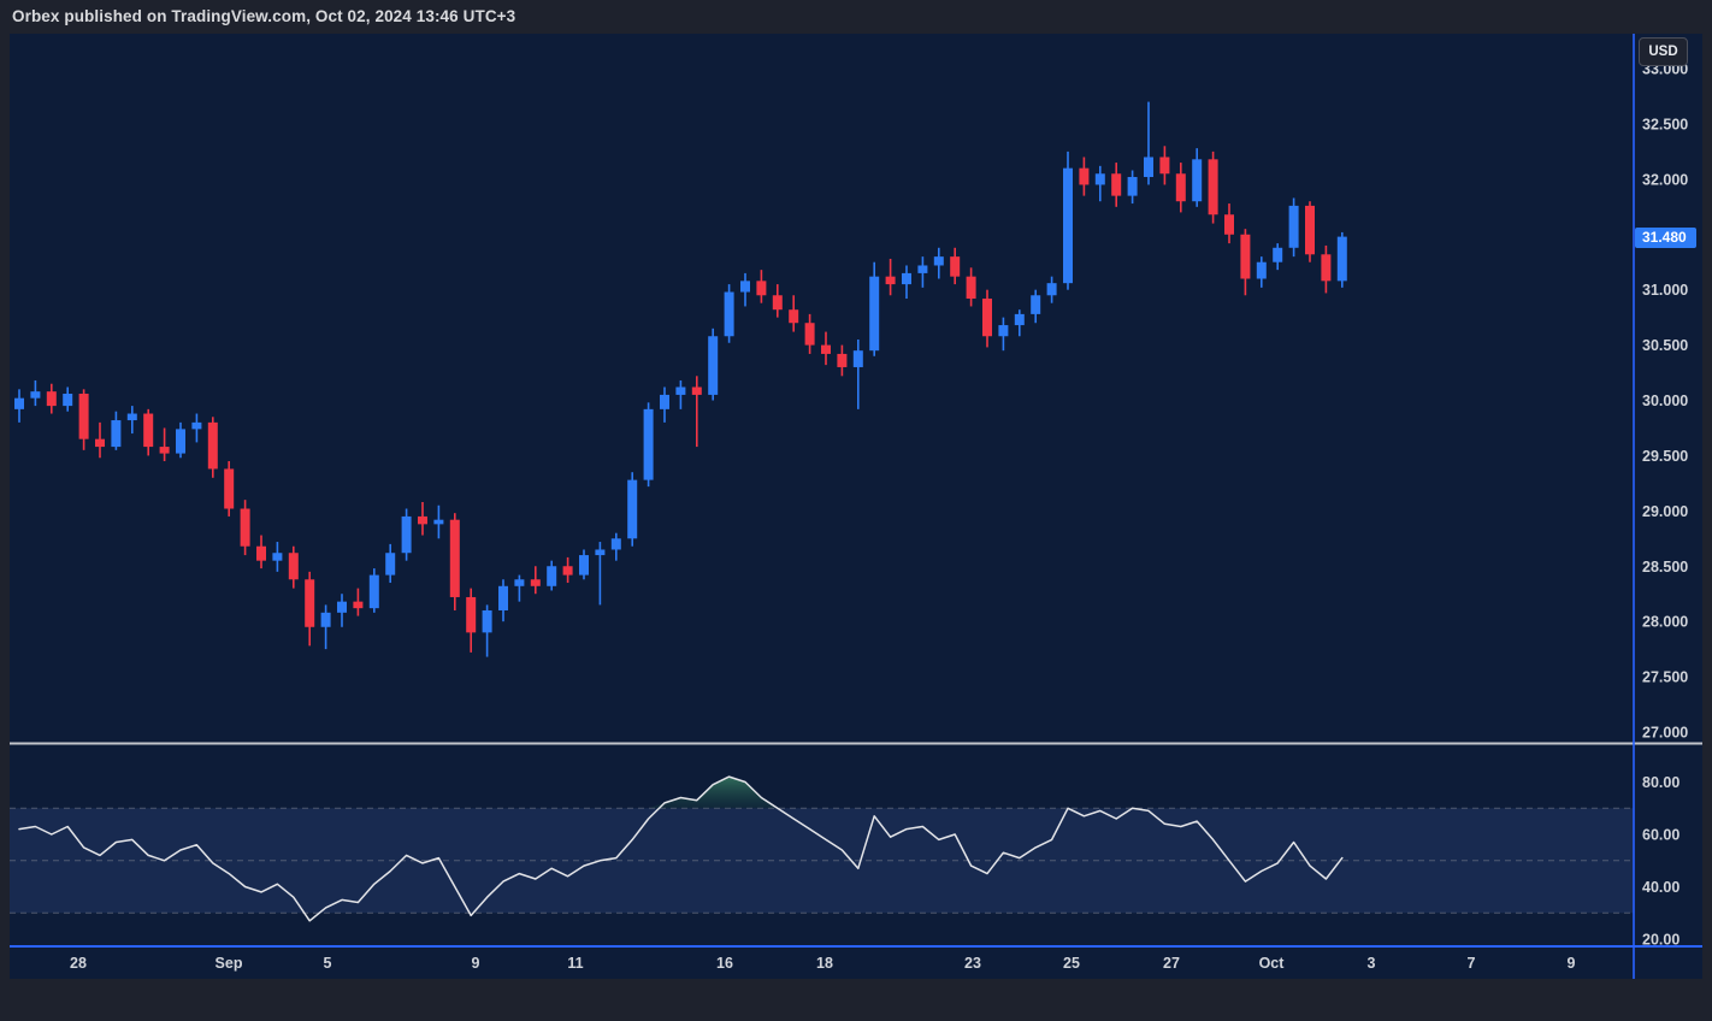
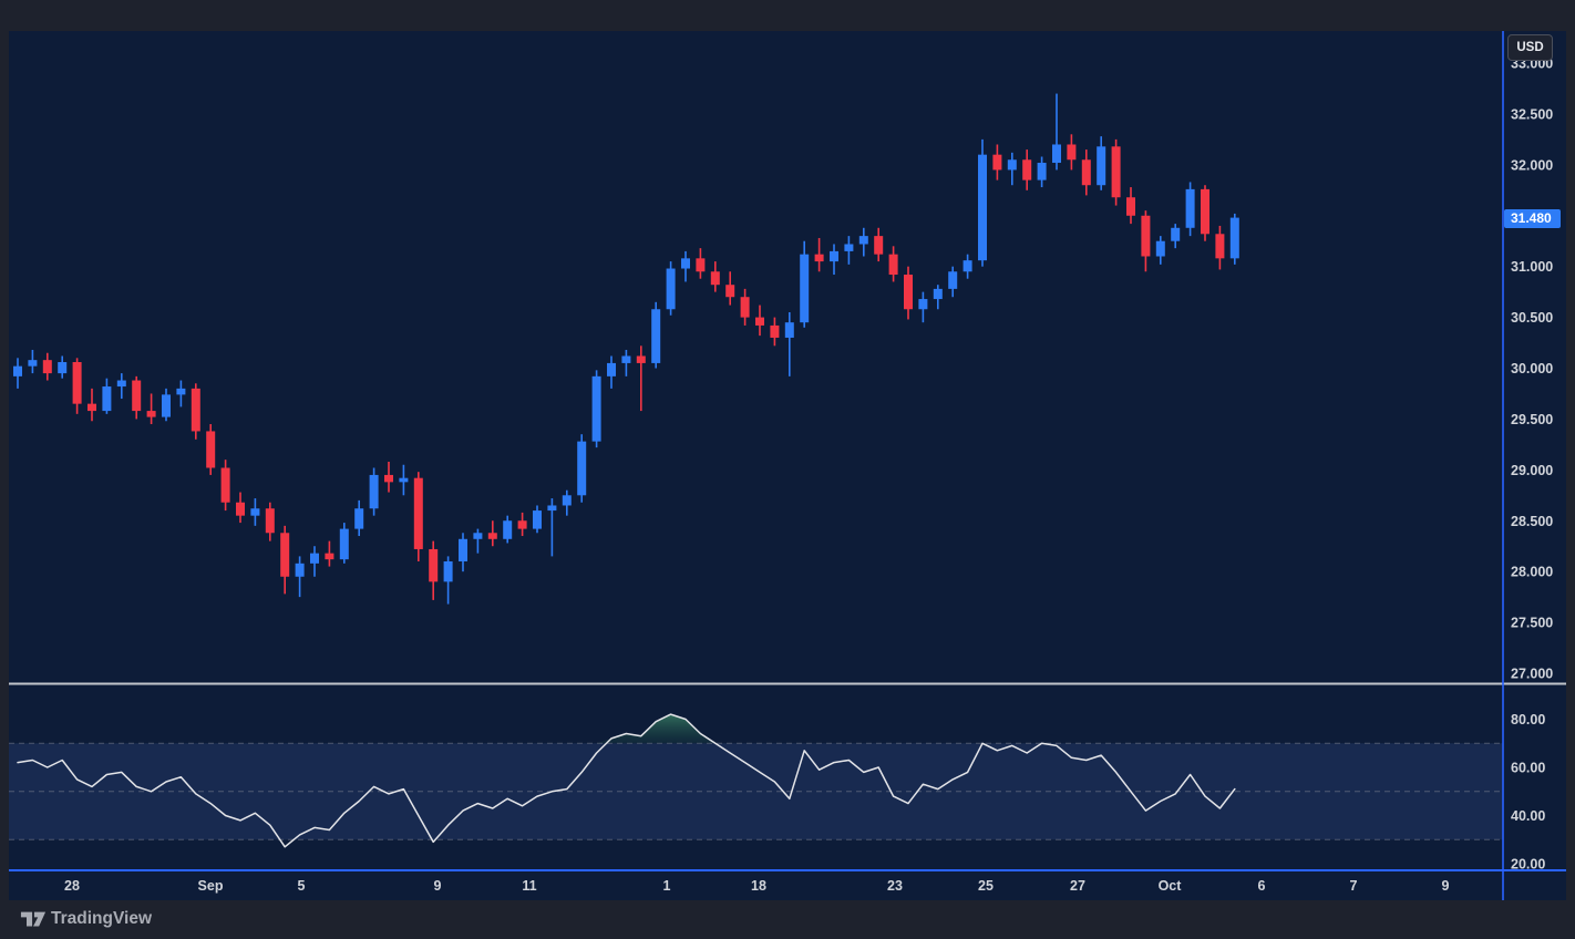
- Orbex published on TradingView.com, Oct 02, 2024 13:46 UTC+3
  33.000
  32.500
  32.000
  31.000
  30.500
  30.000
  29.500
  29.000
  28.500
  28.000
  27.500
  27.000
  80.00
  60.00
  40.00
  20.00
  28
  Sep
  5
  9
  11
- 16
+ 1
  18
  23
  25
  27
  Oct
- 3
+ 6
  7
  9
  USD
  31.480
+ TradingView
